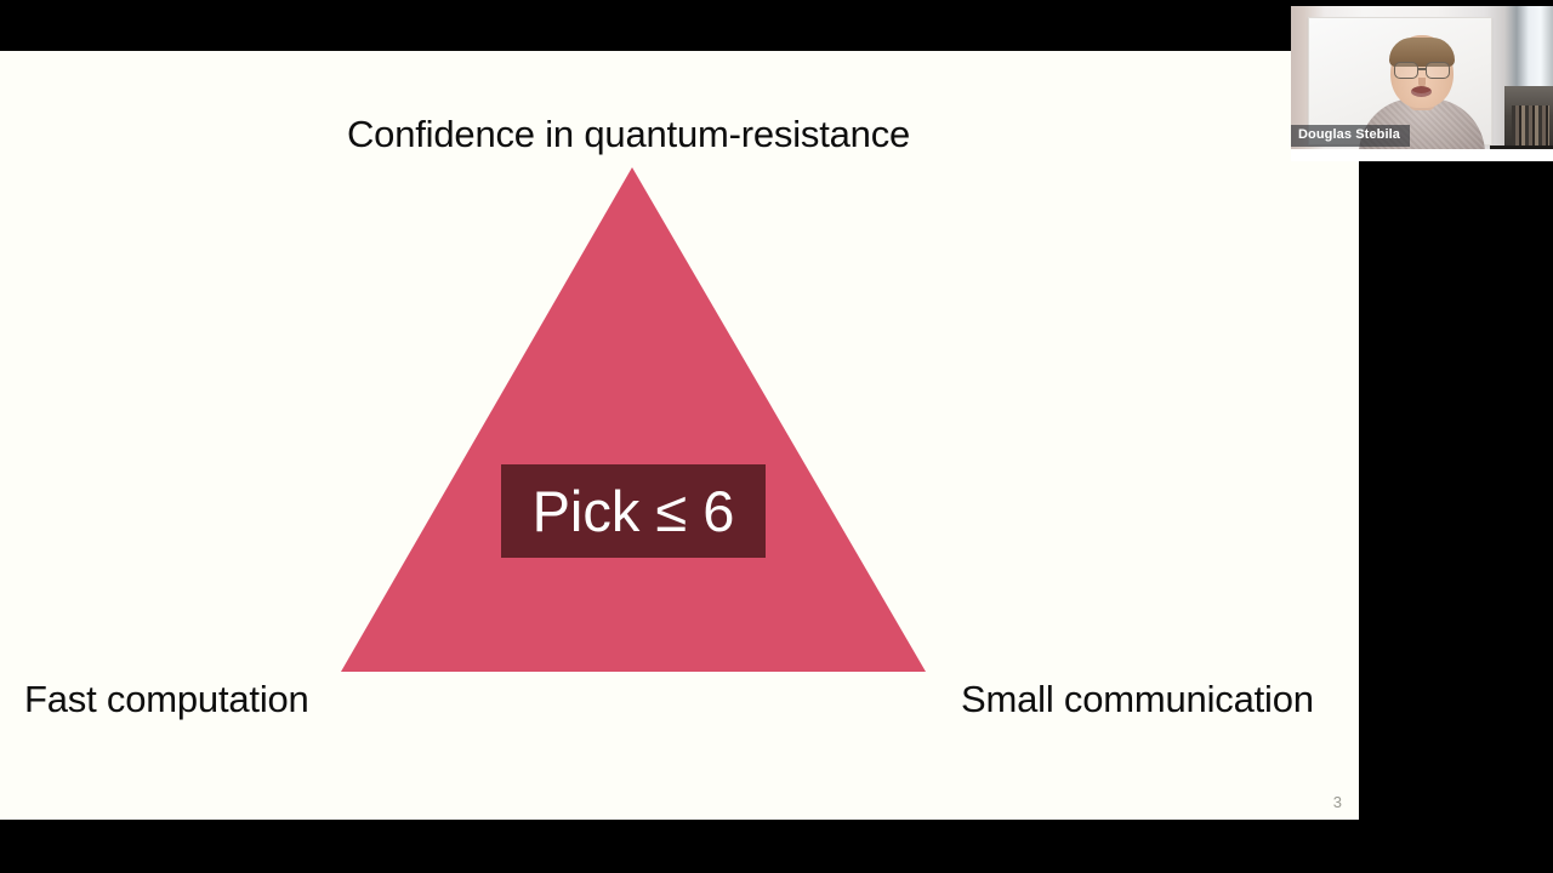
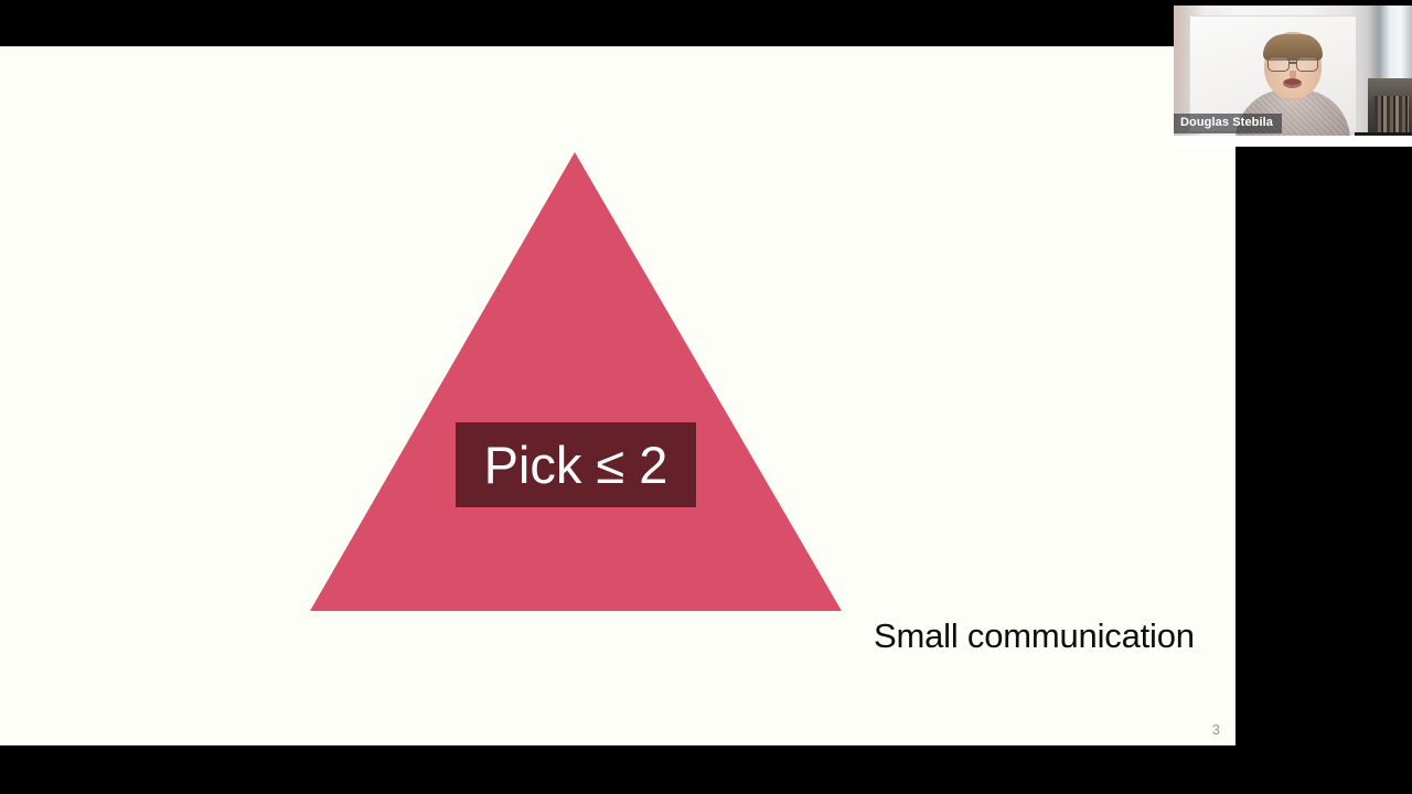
- Confidence in quantum-resistance
- Fast computation
  Small communication
- Pick ≤ 6
+ Pick ≤ 2
  3
  Douglas Stebila
